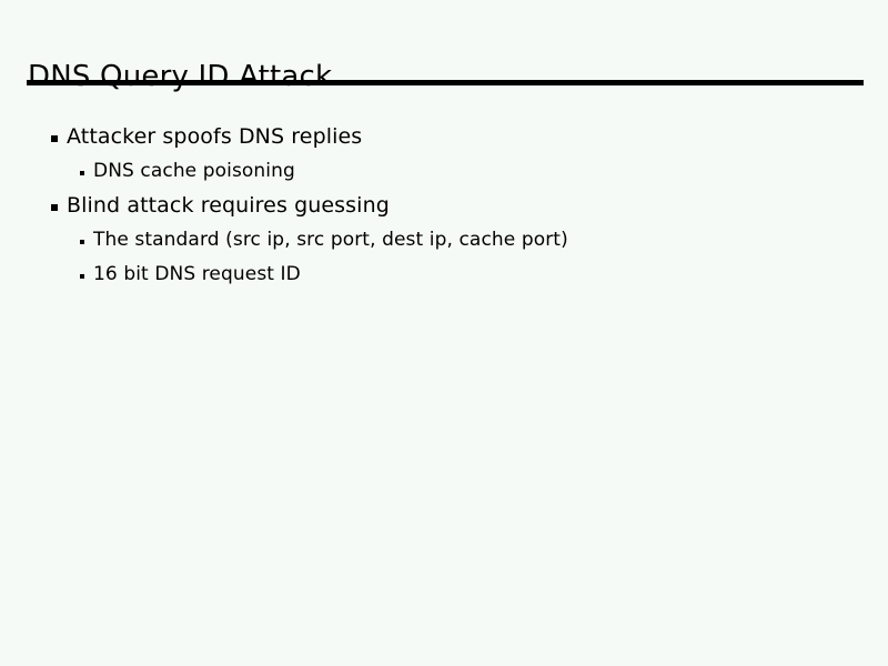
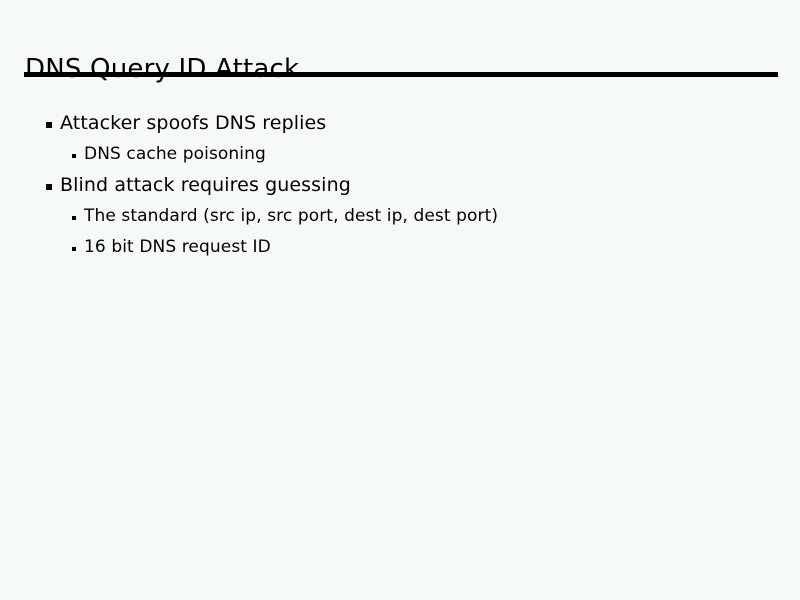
  DNS Query ID Attack
  Attacker spoofs DNS replies
  DNS cache poisoning
  Blind attack requires guessing
- The standard (src ip, src port, dest ip, cache port)
+ The standard (src ip, src port, dest ip, dest port)
  16 bit DNS request ID
